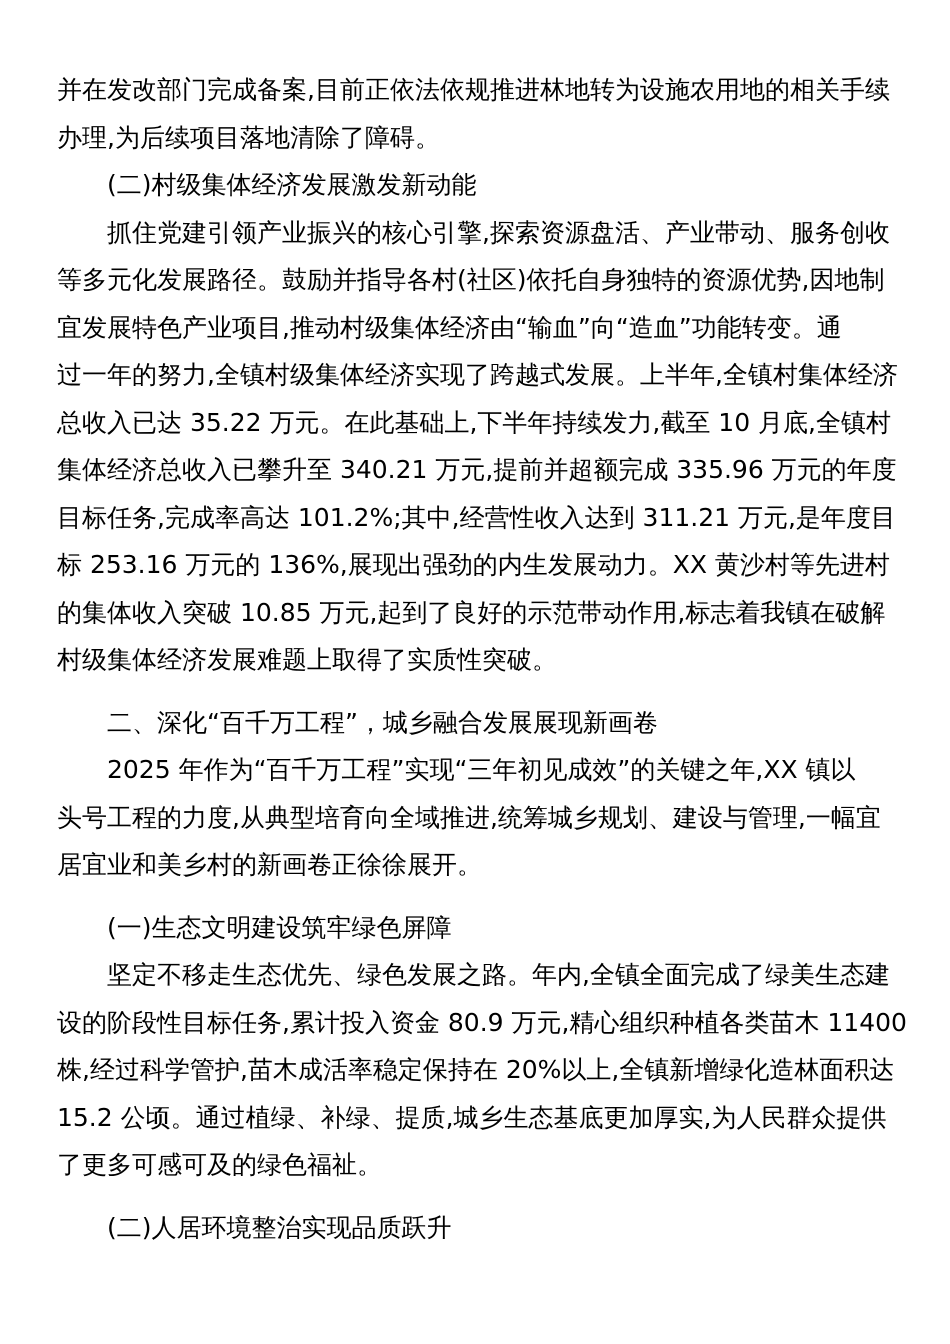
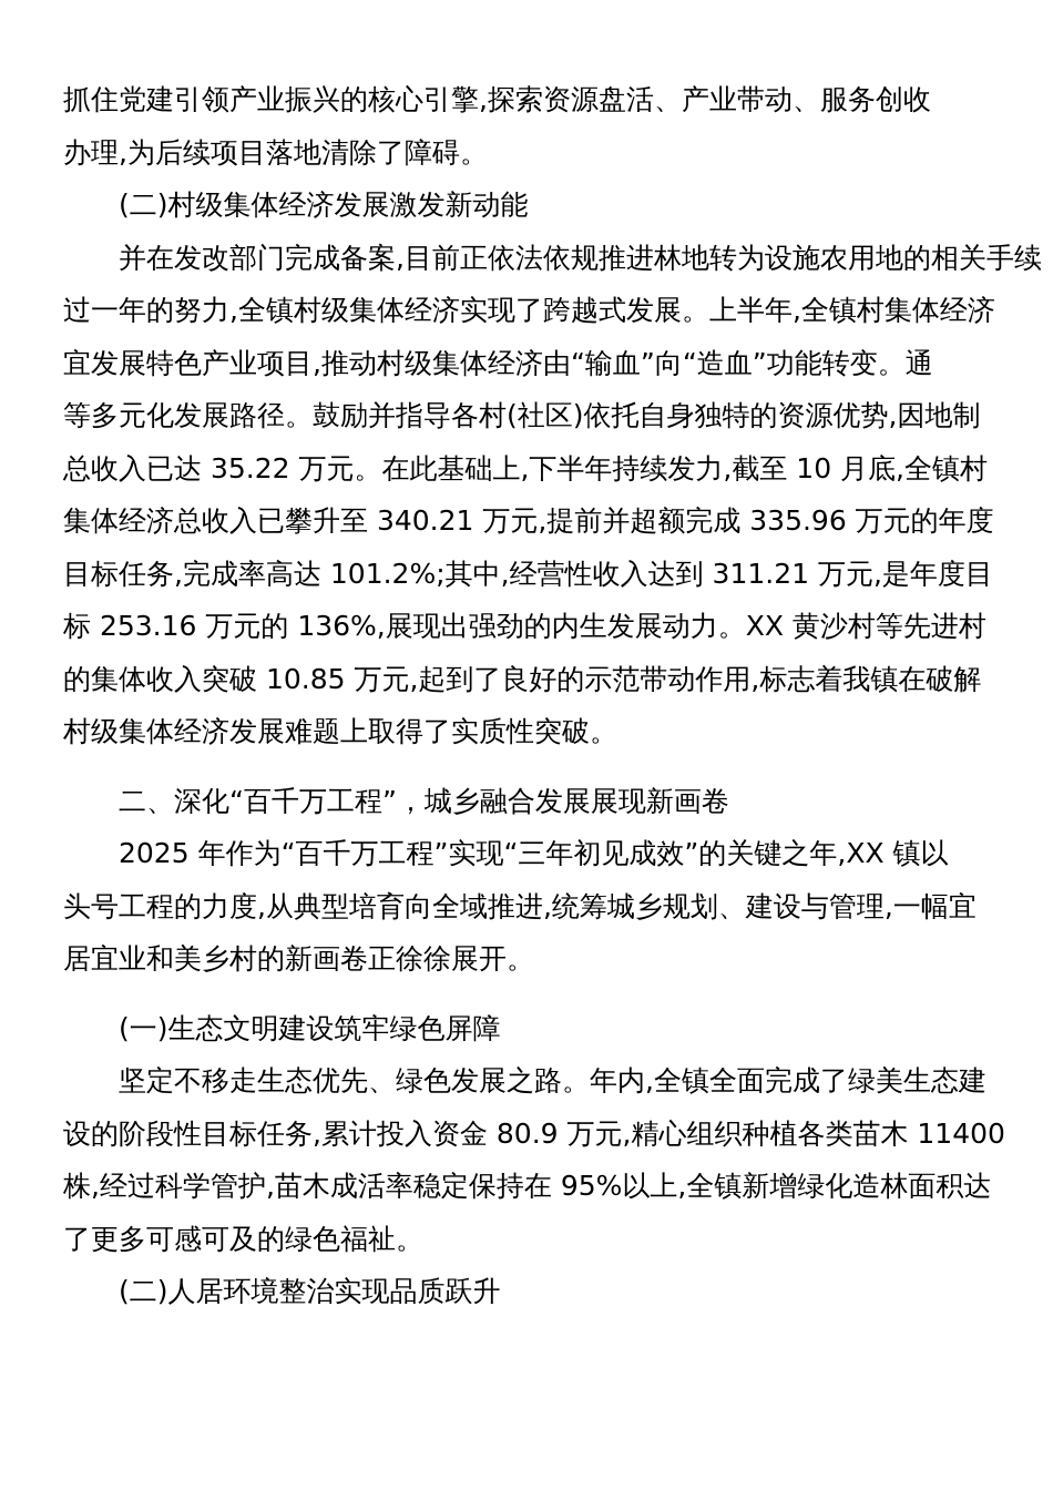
- 并在发改部门完成备案,目前正依法依规推进林地转为设施农用地的相关手续
+ 抓住党建引领产业振兴的核心引擎,探索资源盘活、产业带动、服务创收
  办理,为后续项目落地清除了障碍。
  (二)村级集体经济发展激发新动能
- 抓住党建引领产业振兴的核心引擎,探索资源盘活、产业带动、服务创收
+ 并在发改部门完成备案,目前正依法依规推进林地转为设施农用地的相关手续
- 等多元化发展路径。鼓励并指导各村(社区)依托自身独特的资源优势,因地制
+ 过一年的努力,全镇村级集体经济实现了跨越式发展。上半年,全镇村集体经济
  宜发展特色产业项目,推动村级集体经济由“输血”向“造血”功能转变。通
- 过一年的努力,全镇村级集体经济实现了跨越式发展。上半年,全镇村集体经济
+ 等多元化发展路径。鼓励并指导各村(社区)依托自身独特的资源优势,因地制
  总收入已达 35.22 万元。在此基础上,下半年持续发力,截至 10 月底,全镇村
  集体经济总收入已攀升至 340.21 万元,提前并超额完成 335.96 万元的年度
  目标任务,完成率高达 101.2%;其中,经营性收入达到 311.21 万元,是年度目
  标 253.16 万元的 136%,展现出强劲的内生发展动力。XX 黄沙村等先进村
  的集体收入突破 10.85 万元,起到了良好的示范带动作用,标志着我镇在破解
  村级集体经济发展难题上取得了实质性突破。
  二、深化“百千万工程”，城乡融合发展展现新画卷
  2025 年作为“百千万工程”实现“三年初见成效”的关键之年,XX 镇以
  头号工程的力度,从典型培育向全域推进,统筹城乡规划、建设与管理,一幅宜
  居宜业和美乡村的新画卷正徐徐展开。
  (一)生态文明建设筑牢绿色屏障
  坚定不移走生态优先、绿色发展之路。年内,全镇全面完成了绿美生态建
  设的阶段性目标任务,累计投入资金 80.9 万元,精心组织种植各类苗木 11400
- 株,经过科学管护,苗木成活率稳定保持在 20%以上,全镇新增绿化造林面积达
+ 株,经过科学管护,苗木成活率稳定保持在 95%以上,全镇新增绿化造林面积达
- 15.2 公顷。通过植绿、补绿、提质,城乡生态基底更加厚实,为人民群众提供
  了更多可感可及的绿色福祉。
  (二)人居环境整治实现品质跃升
